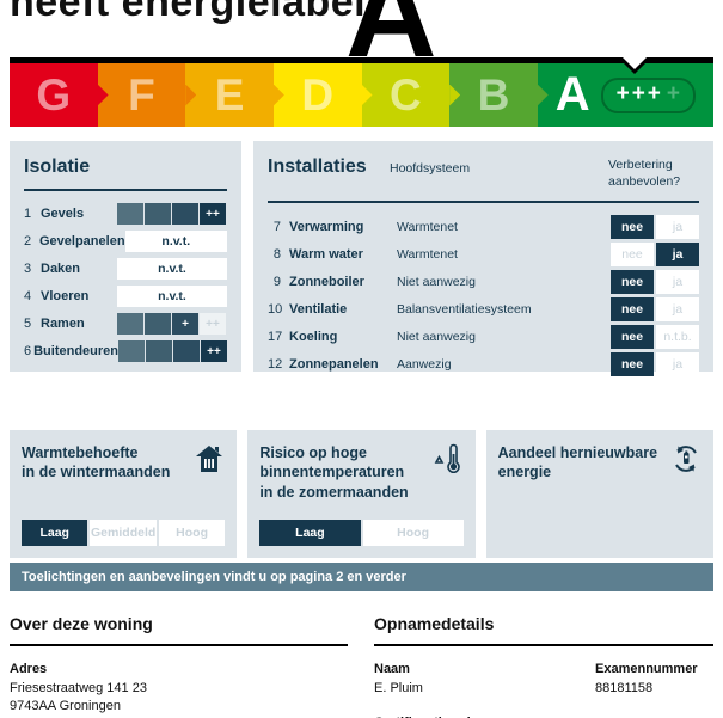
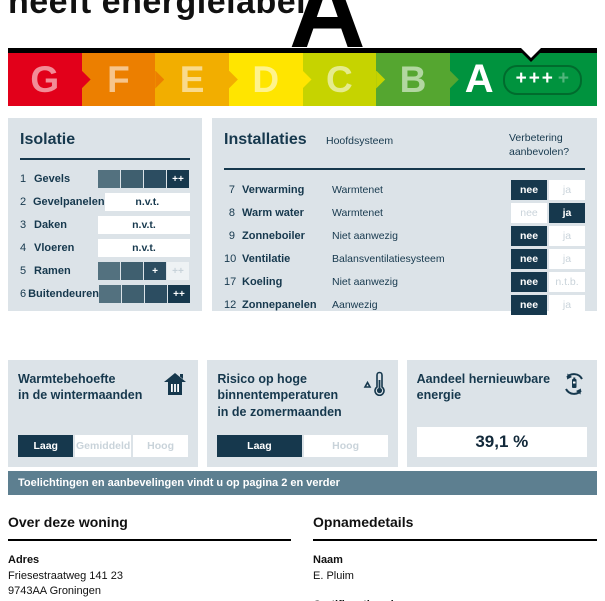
  heeft energielabel
  A
  G
  F
  E
  D
  C
  B
  A
  +++
  +
  Isolatie
  1
  Gevels
  ++
  2
  Gevelpanelen
  n.v.t.
  3
  Daken
  n.v.t.
  4
  Vloeren
  n.v.t.
  5
  Ramen
  +
  ++
  6
  Buitendeuren
  ++
  Installaties
  Hoofdsysteem
  Verbetering
  aanbevolen?
  7
  Verwarming
  Warmtenet
  nee
  ja
  8
  Warm water
  Warmtenet
  nee
  ja
  9
  Zonneboiler
  Niet aanwezig
  nee
  ja
  10
  Ventilatie
  Balansventilatiesysteem
  nee
  ja
  17
  Koeling
  Niet aanwezig
  nee
  n.t.b.
  12
  Zonnepanelen
  Aanwezig
  nee
  ja
  Warmtebehoefte
  in de wintermaanden
  Laag
  Gemiddeld
  Hoog
  Risico op hoge
  binnentemperaturen
  in de zomermaanden
  Laag
  Hoog
  Aandeel hernieuwbare
  energie
+ 39,1 %
  Toelichtingen en aanbevelingen vindt u op pagina 2 en verder
  Over deze woning
  Adres
  Friesestraatweg 141 23
  9743AA Groningen
  Opnamedetails
  Naam
  E. Pluim
- Examennummer
- 88181158
